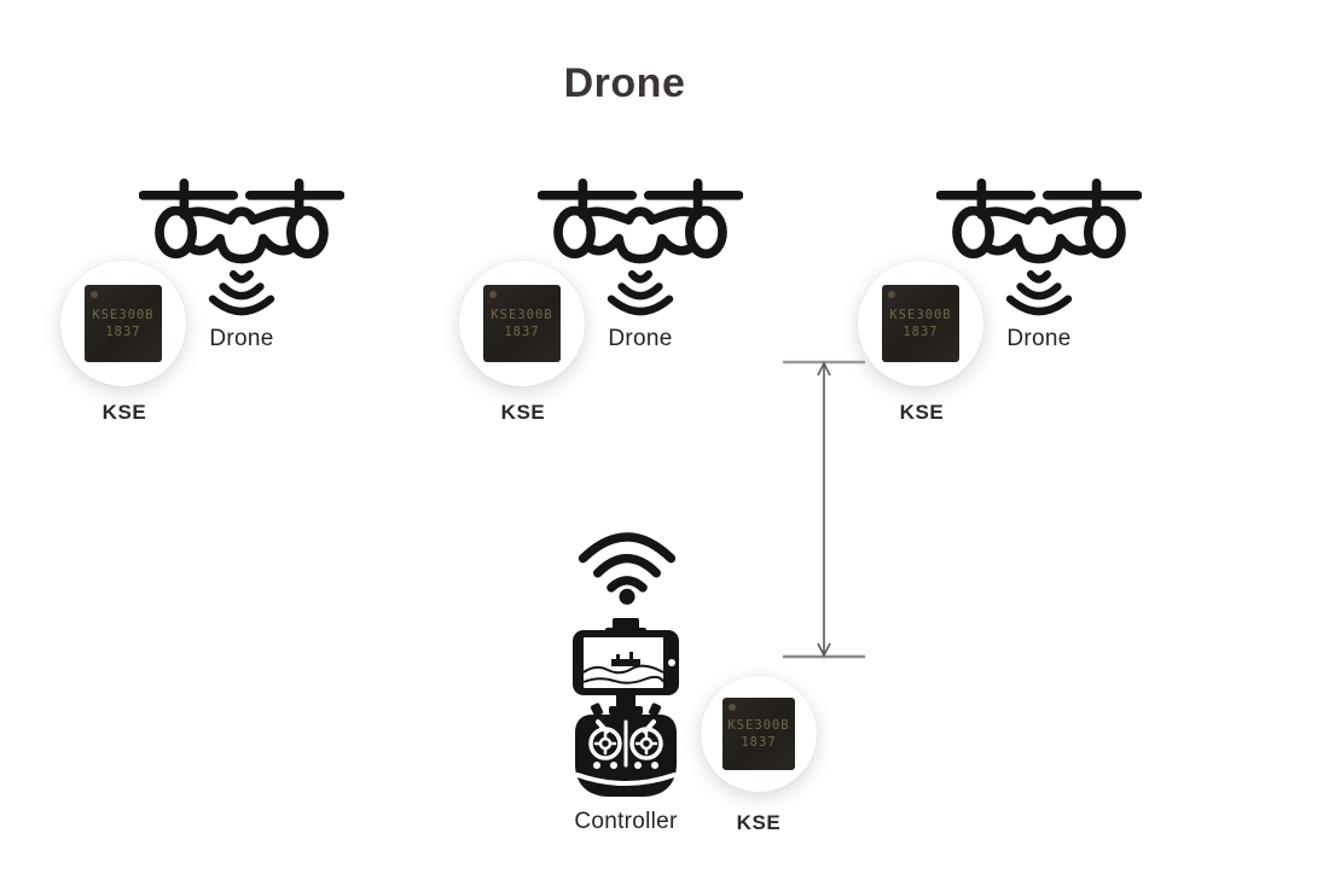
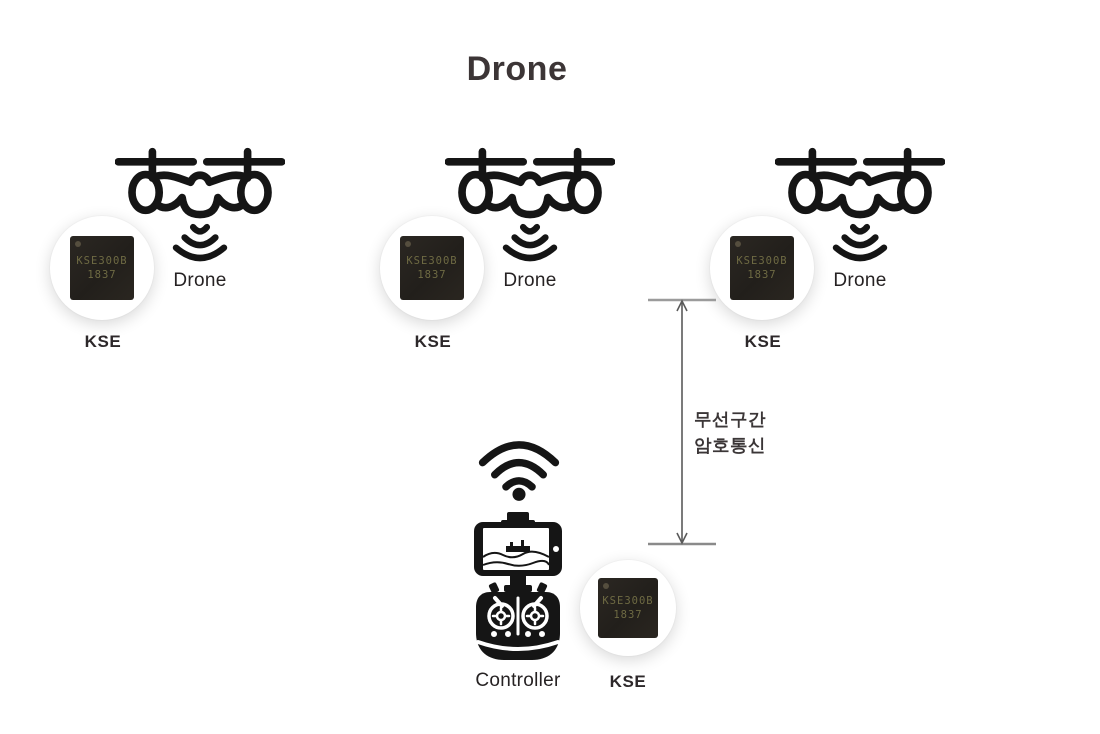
  Drone
  Drone
  KSE300B
  1837
  KSE
  Drone
  KSE300B
  1837
  KSE
  Drone
  KSE300B
  1837
  KSE
+ 무선구간
+ 암호통신
  Controller
  KSE300B
  1837
  KSE
